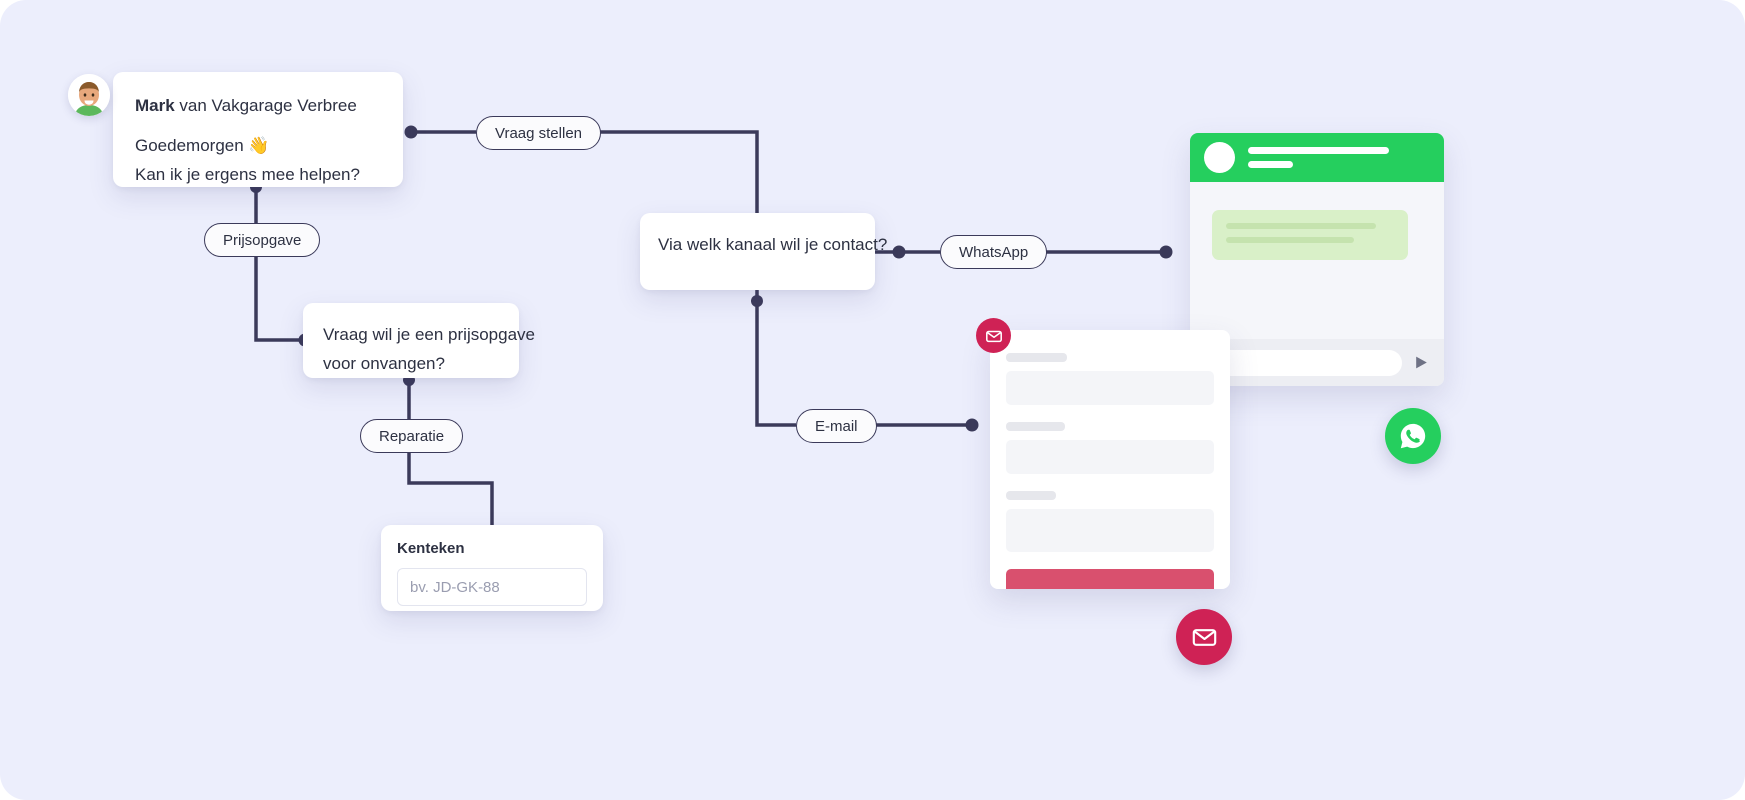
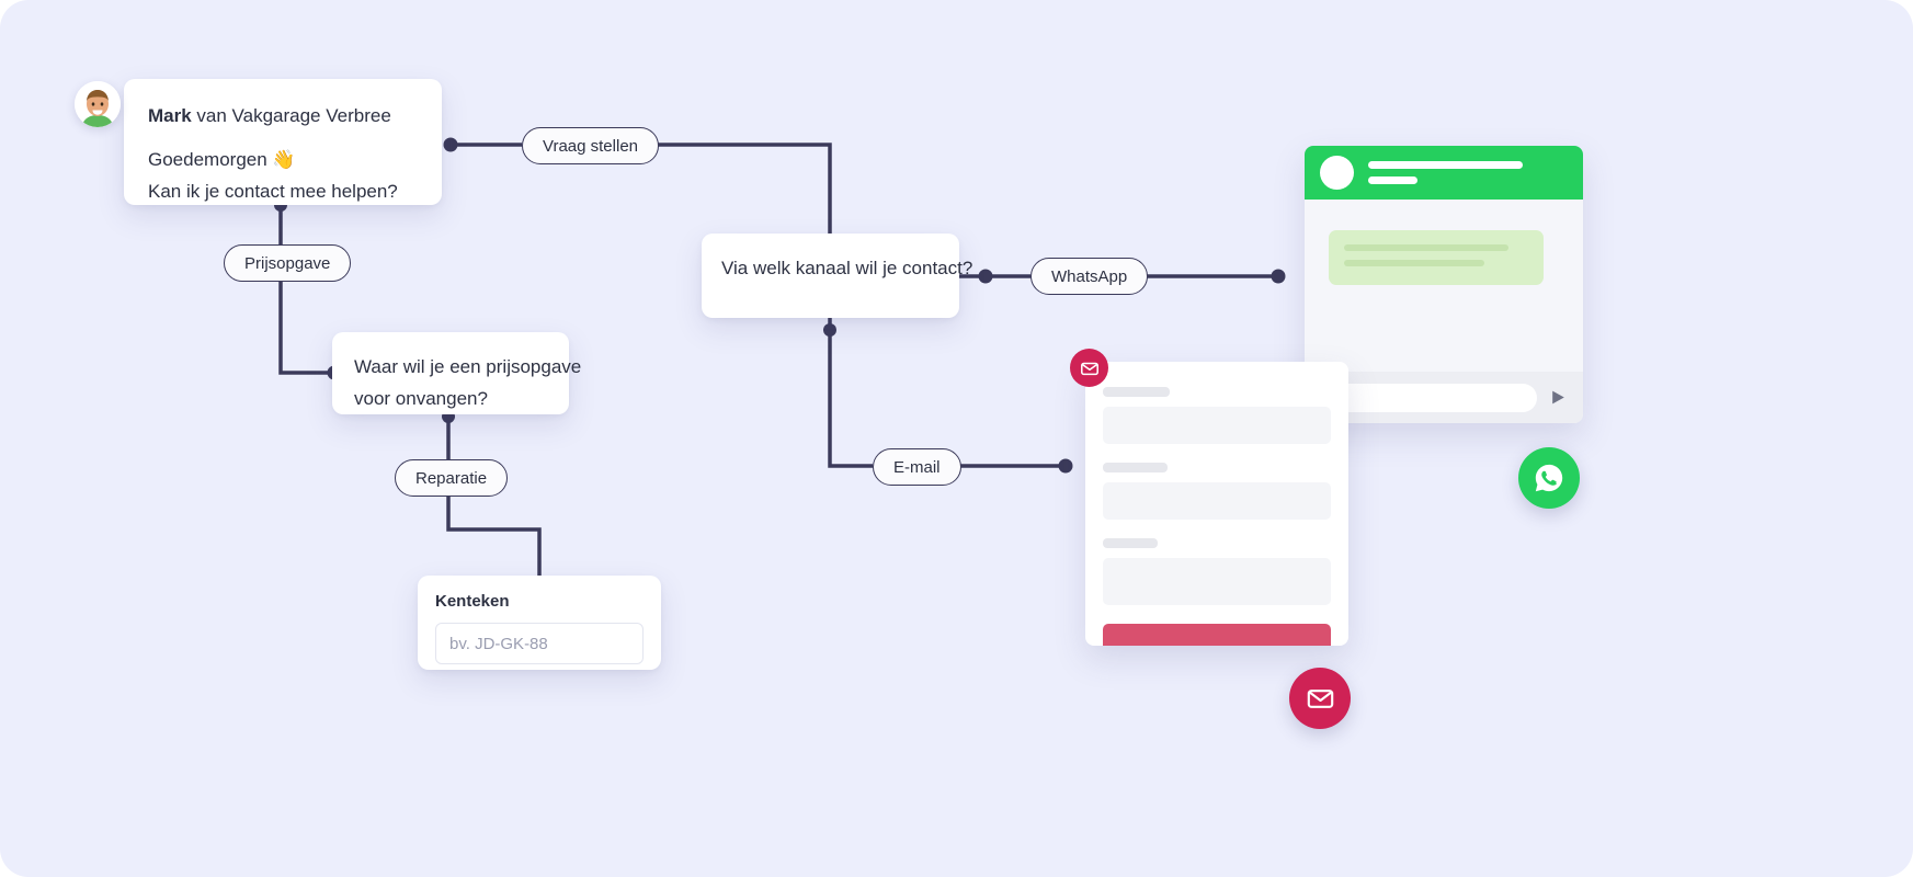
  Mark van Vakgarage Verbree
  Goedemorgen 👋
- Kan ik je ergens mee helpen?
+ Kan ik je contact mee helpen?
  Vraag stellen
  Prijsopgave
  Reparatie
  WhatsApp
  E-mail
- Vraag wil je een prijsopgave
+ Waar wil je een prijsopgave
  voor onvangen?
  Via welk kanaal wil je contact?
  Kenteken
  bv. JD-GK-88
